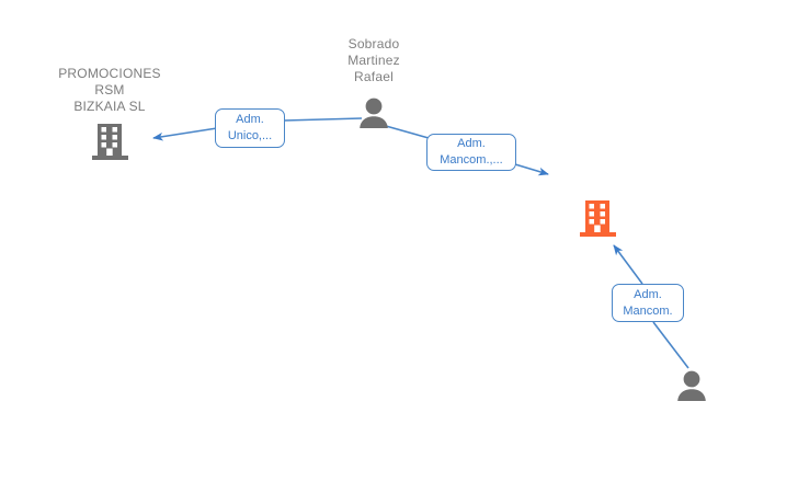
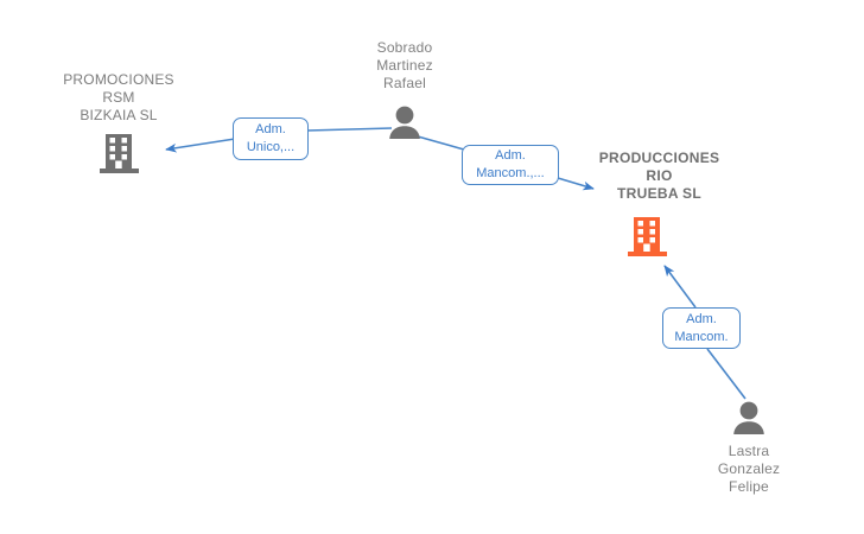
  PROMOCIONES
  RSM
  BIZKAIA SL
  Sobrado
  Martinez
  Rafael
+ PRODUCCIONES
+ RIO
+ TRUEBA SL
+ Lastra
+ Gonzalez
+ Felipe
  Adm.
  Unico,...
  Adm.
  Mancom.,...
  Adm.
  Mancom.
